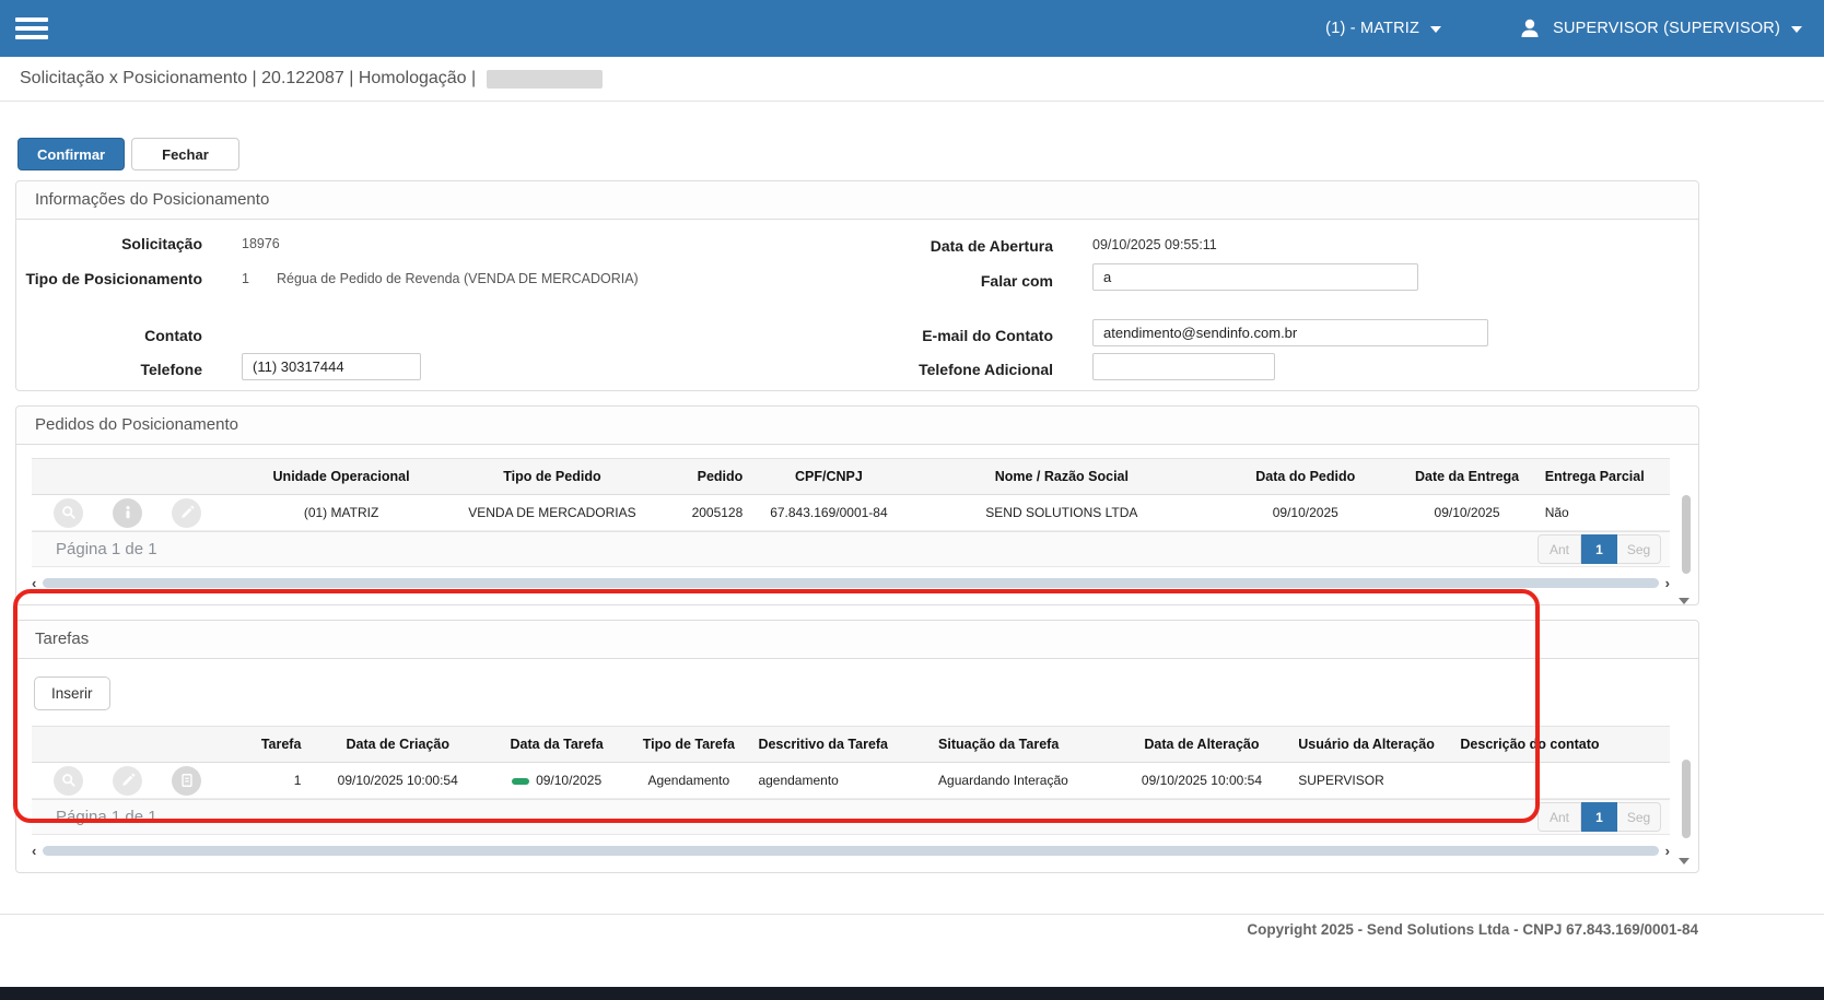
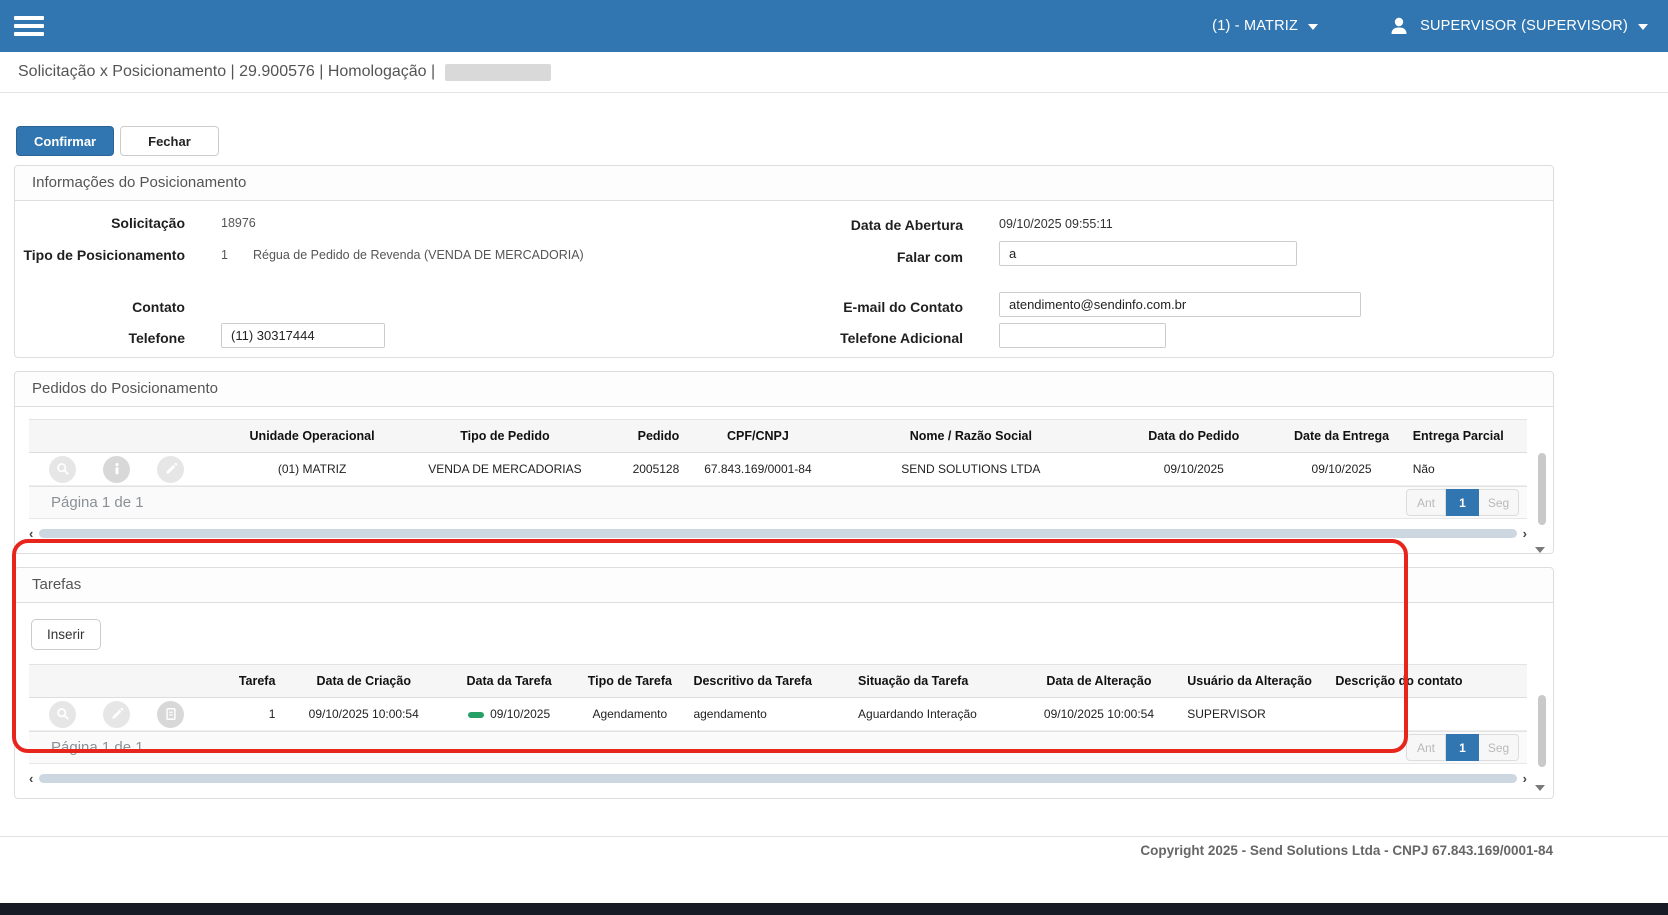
  (1) - MATRIZ
  SUPERVISOR (SUPERVISOR)
- Solicitação x Posicionamento | 20.122087 | Homologação |
+ Solicitação x Posicionamento | 29.900576 | Homologação |
  Confirmar
  Fechar
  Informações do Posicionamento
  Solicitação
  18976
  Data de Abertura
  09/10/2025 09:55:11
  Tipo de Posicionamento
  1
  Régua de Pedido de Revenda (VENDA DE MERCADORIA)
  Falar com
  a
  Contato
  E-mail do Contato
  atendimento@sendinfo.com.br
  Telefone
  (11) 30317444
  Telefone Adicional
  Pedidos do Posicionamento
  	Unidade Operacional	Tipo de Pedido	Pedido	CPF/CNPJ	Nome / Razão Social	Data do Pedido	Date da Entrega	Entrega Parcial
  	(01) MATRIZ	VENDA DE MERCADORIAS	2005128	67.843.169/0001-84	SEND SOLUTIONS LTDA	09/10/2025	09/10/2025	Não
  Página 1 de 1
  Ant
  1
  Seg
  ‹
  ›
  Tarefas
  Inserir
  	Tarefa	Data de Criação	Data da Tarefa	Tipo de Tarefa	Descritivo da Tarefa	Situação da Tarefa	Data de Alteração	Usuário da Alteração	Descrição do contato
  	1	09/10/2025 10:00:54	09/10/2025	Agendamento	agendamento	Aguardando Interação	09/10/2025 10:00:54	SUPERVISOR
  Página 1 de 1
  Ant
  1
  Seg
  ‹
  ›
  Copyright 2025 - Send Solutions Ltda - CNPJ 67.843.169/0001-84
